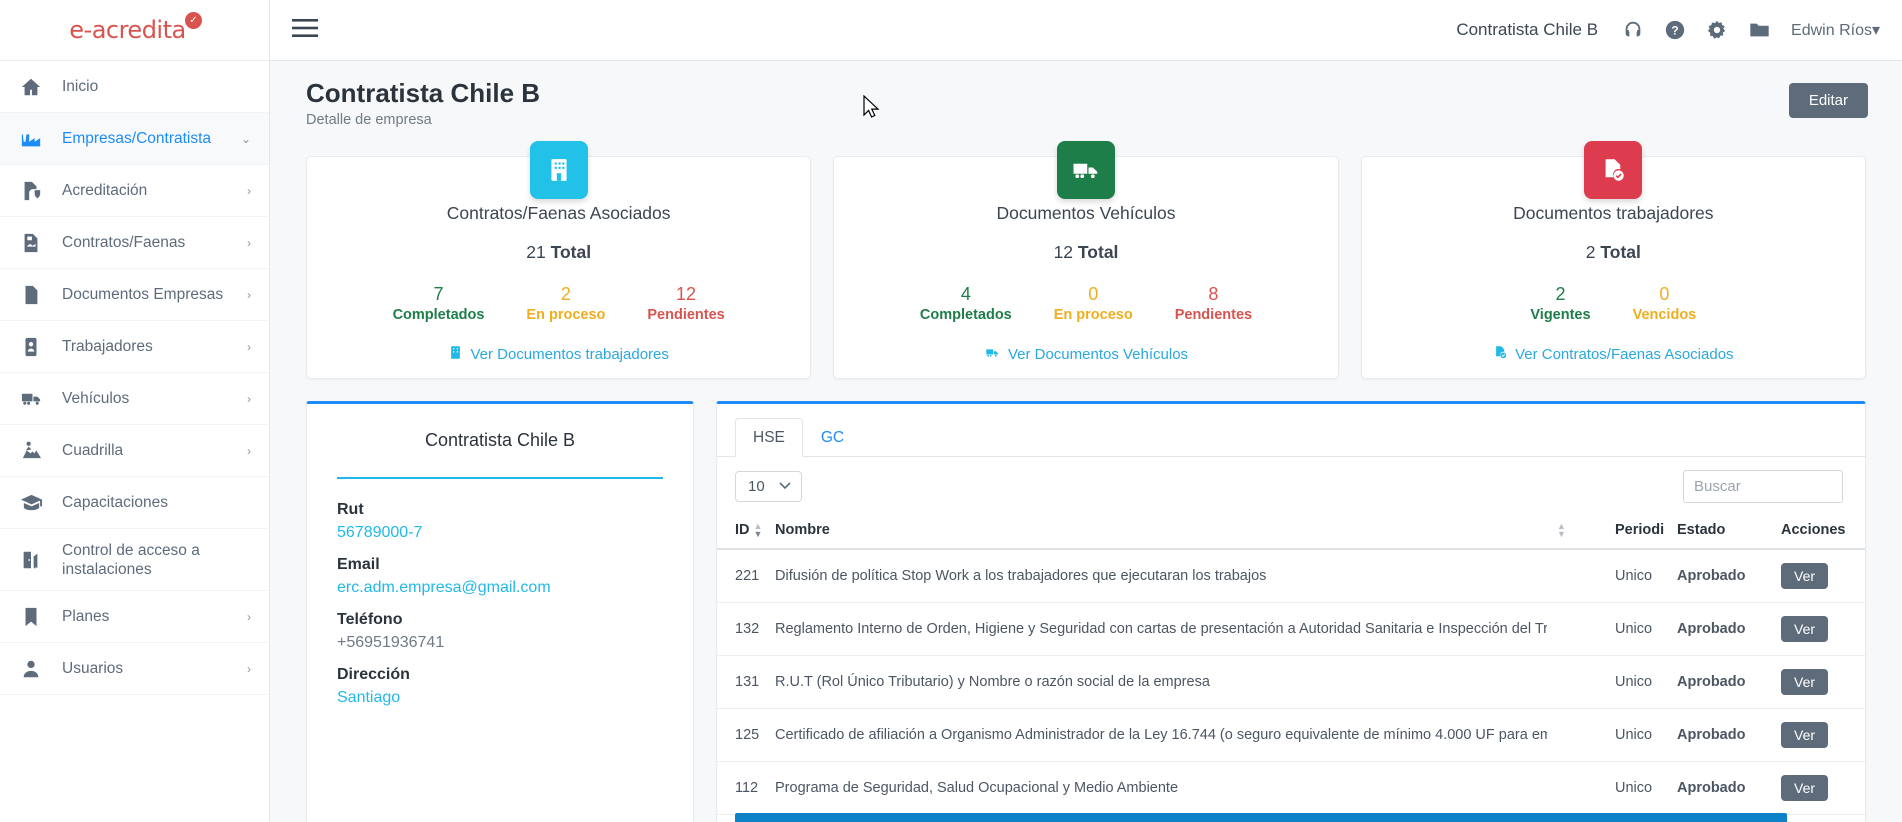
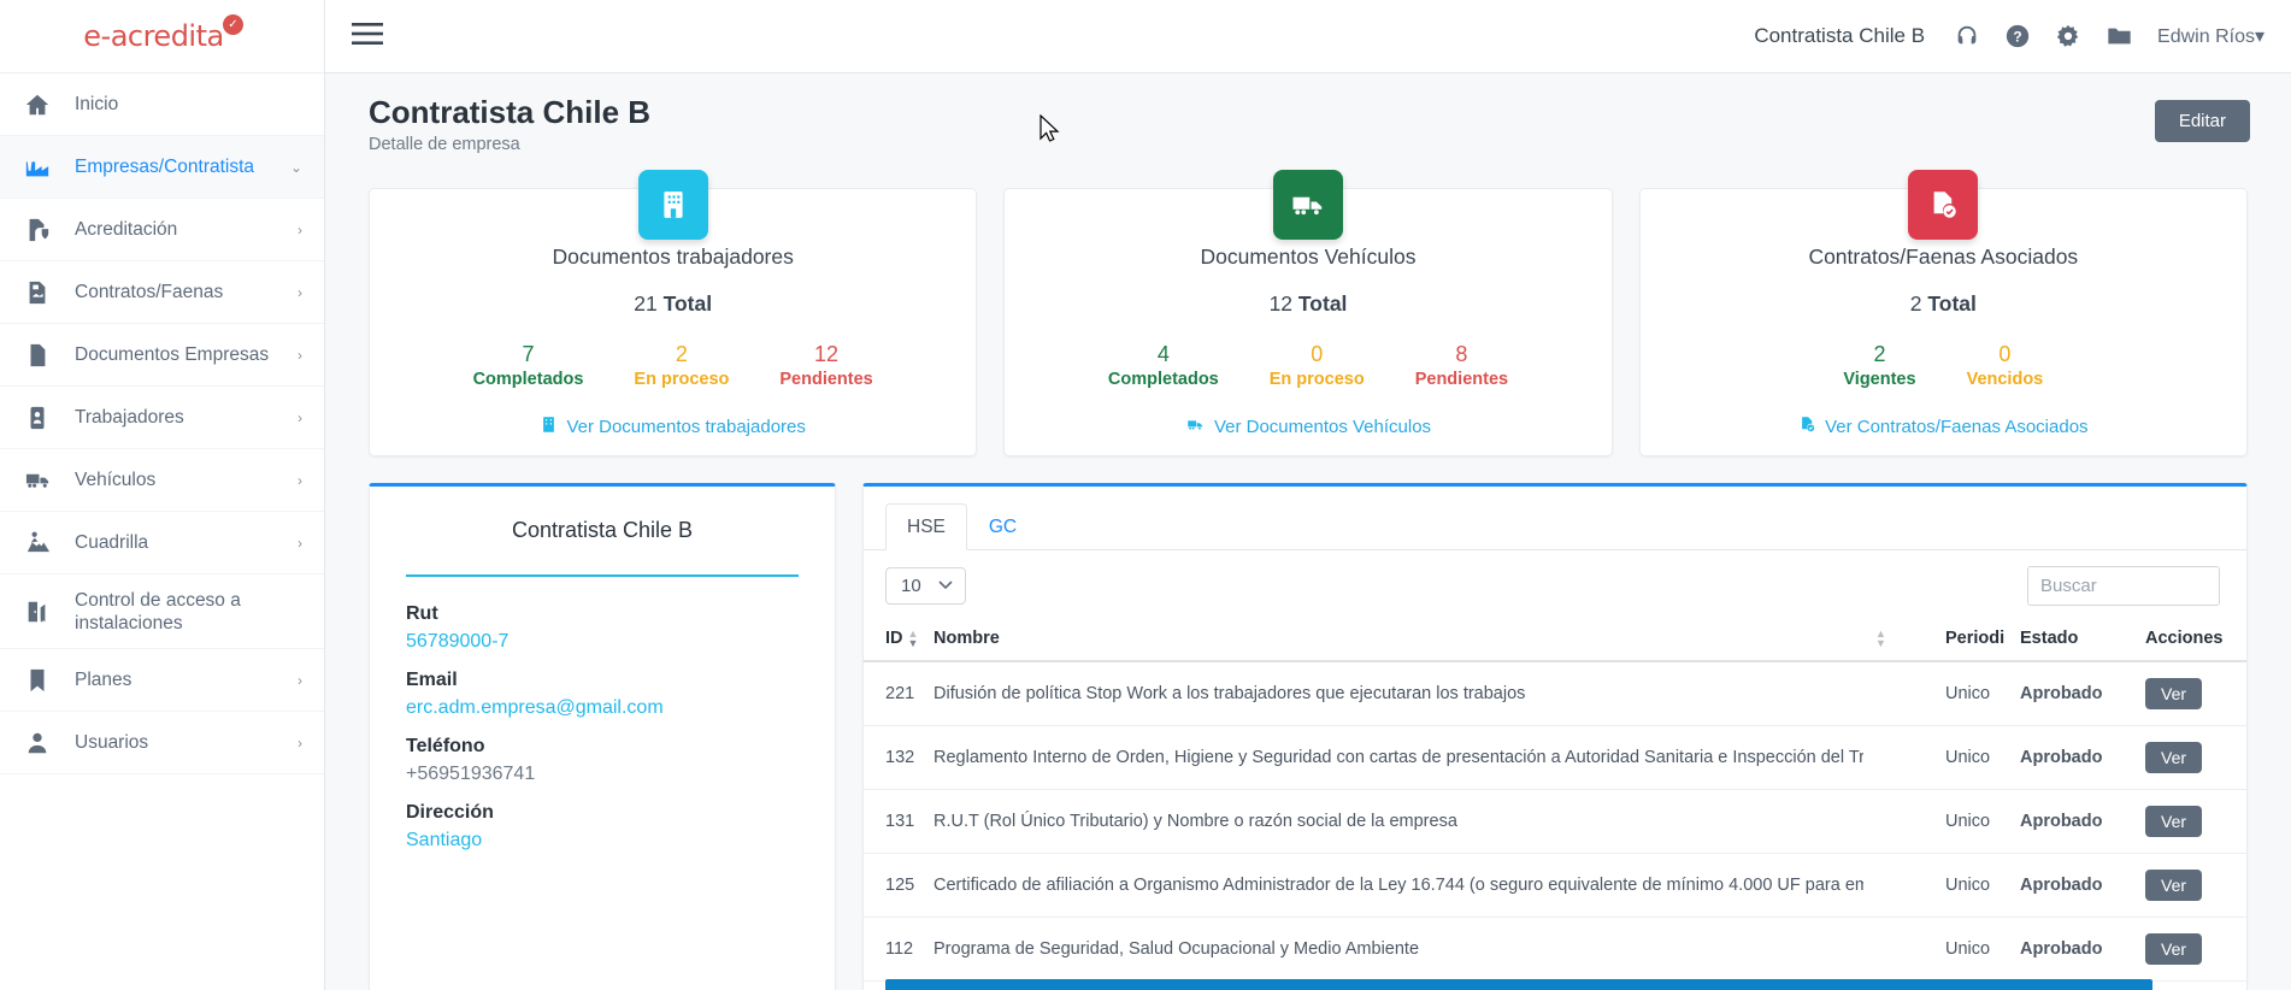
  e-acredita
  ✓
  Inicio
  Empresas/Contratista
  ⌄
  Acreditación
  ›
  Contratos/Faenas
  ›
  Documentos Empresas
  ›
  Trabajadores
  ›
  Vehículos
  ›
  Cuadrilla
  ›
- Capacitaciones
  Control de acceso a instalaciones
  Planes
  ›
  Usuarios
  ›
  Contratista Chile B
  ?
  Edwin Ríos▾
  Contratista Chile B
  Detalle de empresa
  Editar
- Contratos/Faenas Asociados
+ Documentos trabajadores
  21 Total
  7
  Completados
  2
  En proceso
  12
  Pendientes
  Ver Documentos trabajadores
  Documentos Vehículos
  12 Total
  4
  Completados
  0
  En proceso
  8
  Pendientes
  Ver Documentos Vehículos
- Documentos trabajadores
+ Contratos/Faenas Asociados
  2 Total
  2
  Vigentes
  0
  Vencidos
  Ver Contratos/Faenas Asociados
  Contratista Chile B
  Rut
  56789000-7
  Email
  erc.adm.empresa@gmail.com
  Teléfono
  +56951936741
  Dirección
  Santiago
  HSE
  GC
  10
  Buscar
  ID ▲▼	Nombre	▲▼	Periodi	Estado	Acciones
  221	Difusión de política Stop Work a los trabajadores que ejecutaran los trabajos		Unico	Aprobado	Ver
  132	Reglamento Interno de Orden, Higiene y Seguridad con cartas de presentación a Autoridad Sanitaria e Inspección del Tr		Unico	Aprobado	Ver
  131	R.U.T (Rol Único Tributario) y Nombre o razón social de la empresa		Unico	Aprobado	Ver
  125	Certificado de afiliación a Organismo Administrador de la Ley 16.744 (o seguro equivalente de mínimo 4.000 UF para em		Unico	Aprobado	Ver
  112	Programa de Seguridad, Salud Ocupacional y Medio Ambiente		Unico	Aprobado	Ver
